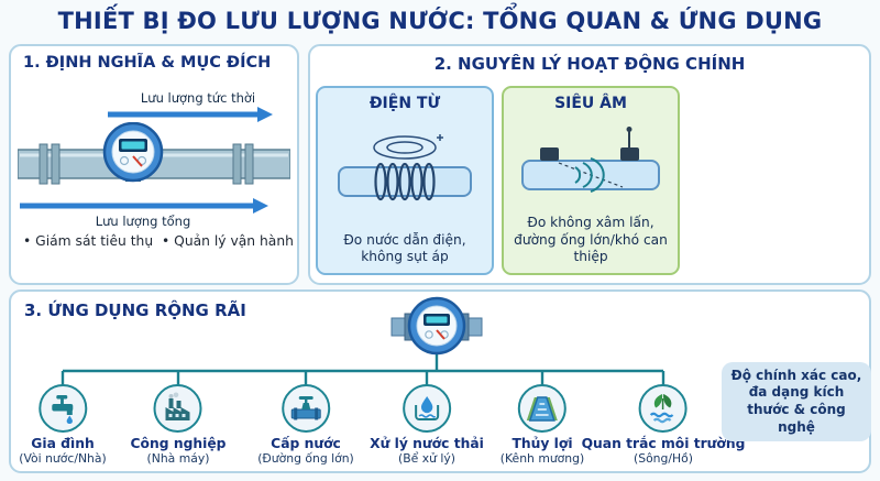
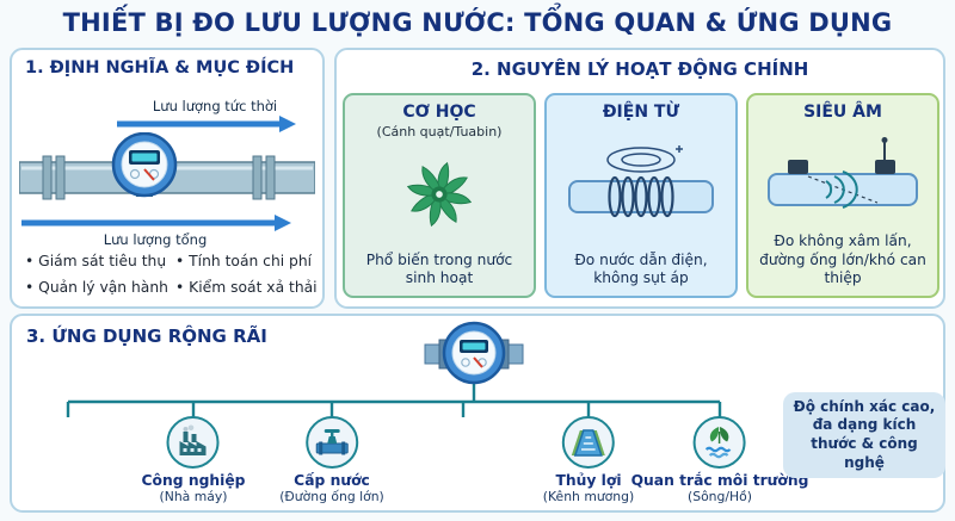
  THIẾT BỊ ĐO LƯU LƯỢNG NƯỚC: TỔNG QUAN & ỨNG DỤNG
  1. ĐỊNH NGHĨA & MỤC ĐÍCH
  Lưu lượng tức thời
  Lưu lượng tổng
  Giám sát tiêu thụ
+ Tính toán chi phí
  Quản lý vận hành
+ Kiểm soát xả thải
  2. NGUYÊN LÝ HOẠT ĐỘNG CHÍNH
+ CƠ HỌC
+ (Cánh quạt/Tuabin)
+ Phổ biến trong nước sinh hoạt
  ĐIỆN TỪ
  Đo nước dẫn điện, không sụt áp
  SIÊU ÂM
  Đo không xâm lấn, đường ống lớn/khó can thiệp
  3. ỨNG DỤNG RỘNG RÃI
- Gia đình
- (Vòi nước/Nhà)
  Công nghiệp
  (Nhà máy)
  Cấp nước
  (Đường ống lớn)
- Xử lý nước thải
- (Bể xử lý)
  Thủy lợi
  (Kênh mương)
  Quan trắc môi trường
  (Sông/Hồ)
  Độ chính xác cao, đa dạng kích thước & công nghệ
